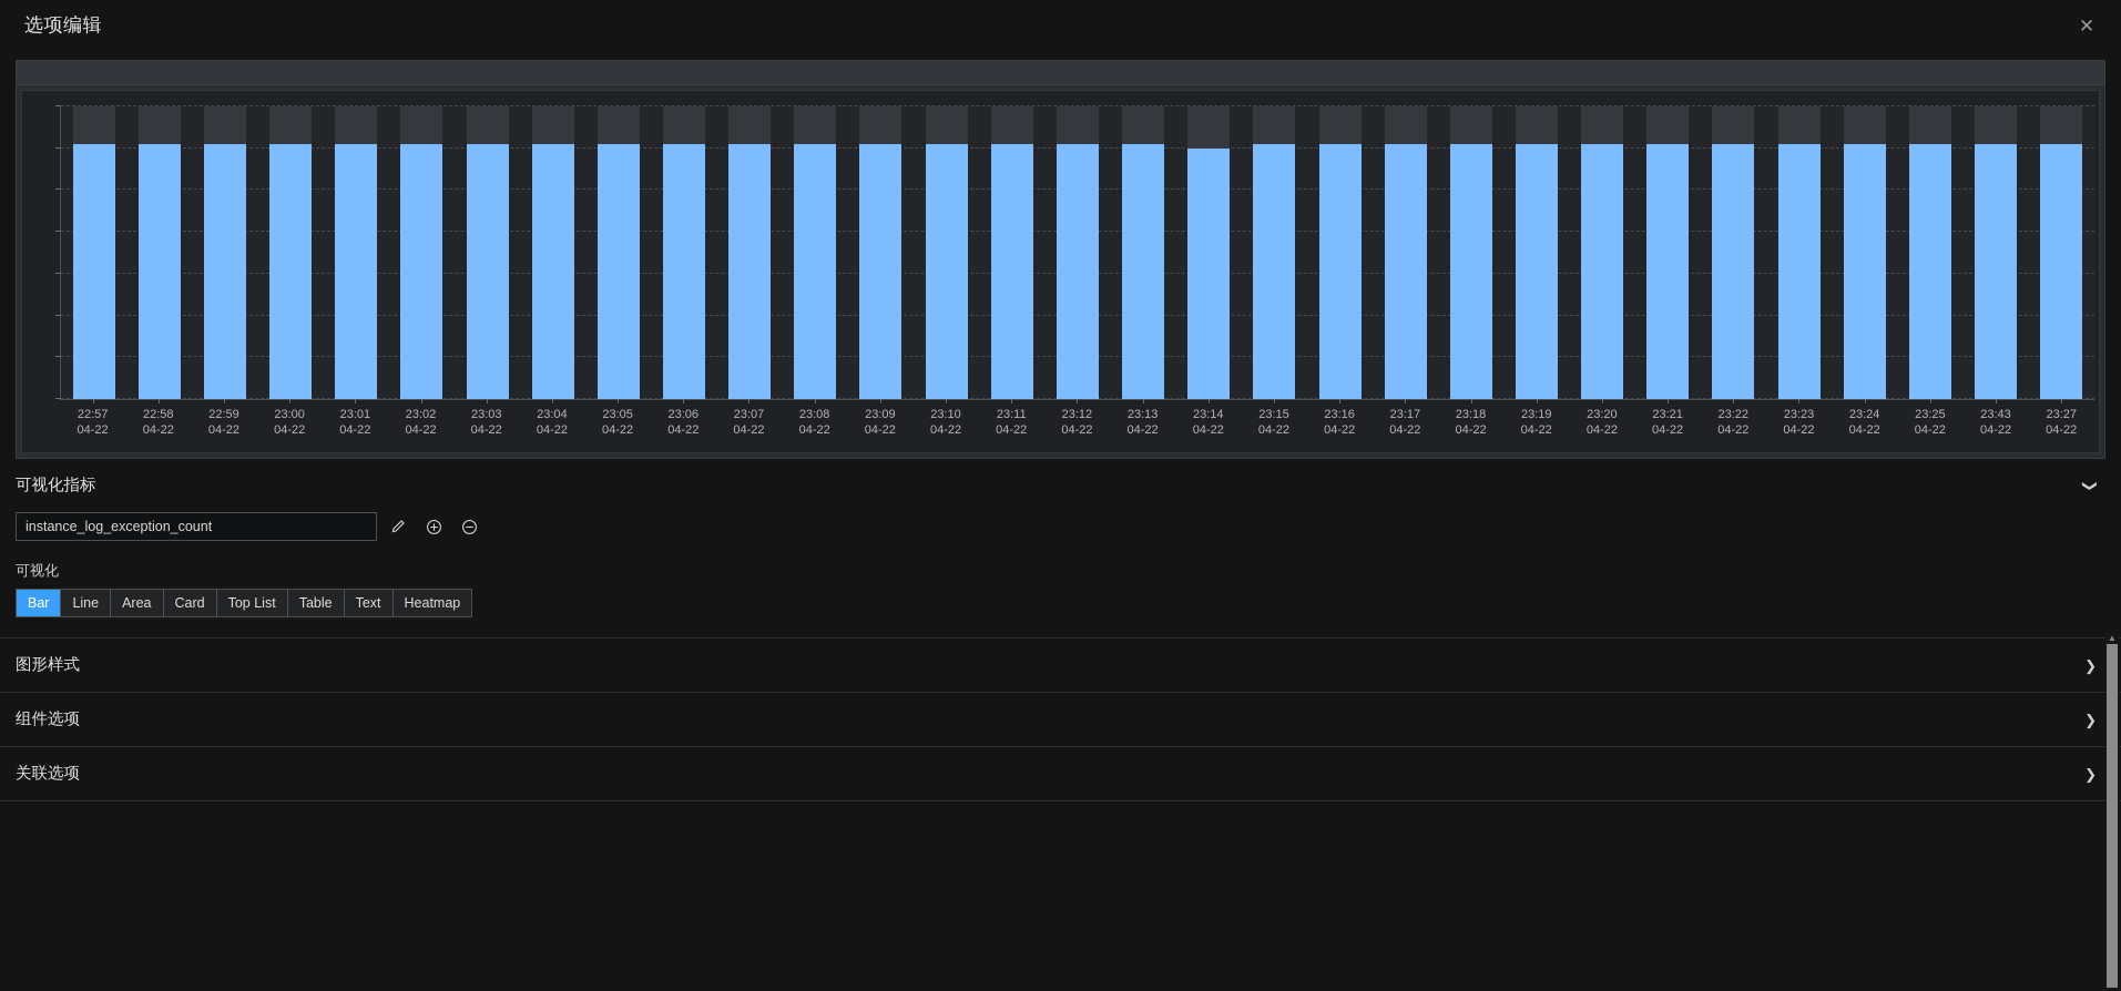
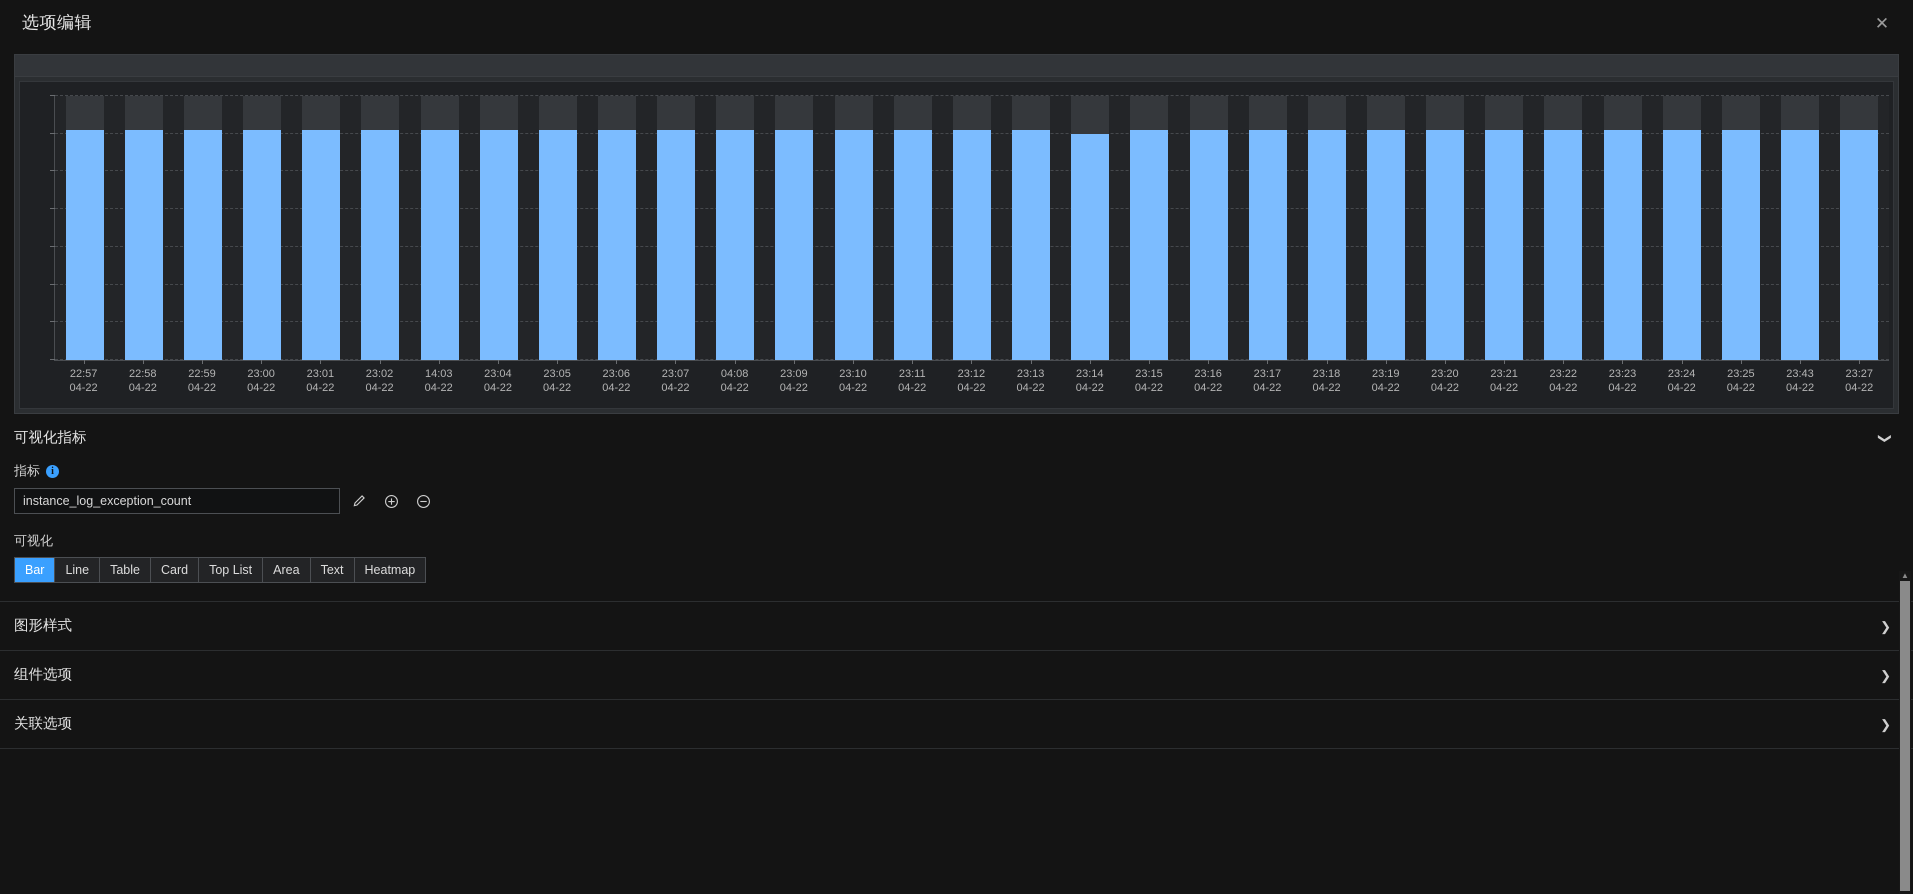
  选项编辑
  ✕
  22:57
  04-22
  22:58
  04-22
  22:59
  04-22
  23:00
  04-22
  23:01
  04-22
  23:02
  04-22
- 23:03
+ 14:03
  04-22
  23:04
  04-22
  23:05
  04-22
  23:06
  04-22
  23:07
  04-22
- 23:08
+ 04:08
  04-22
  23:09
  04-22
  23:10
  04-22
  23:11
  04-22
  23:12
  04-22
  23:13
  04-22
  23:14
  04-22
  23:15
  04-22
  23:16
  04-22
  23:17
  04-22
  23:18
  04-22
  23:19
  04-22
  23:20
  04-22
  23:21
  04-22
  23:22
  04-22
  23:23
  04-22
  23:24
  04-22
  23:25
  04-22
  23:43
  04-22
  23:27
  04-22
  可视化指标
+ 指标
+ i
  instance_log_exception_count
  可视化
  Bar
  Line
- Area
+ Table
  Card
  Top List
- Table
+ Area
  Text
  Heatmap
  图形样式
  ❯
  组件选项
  ❯
  关联选项
  ❯
  ▲
